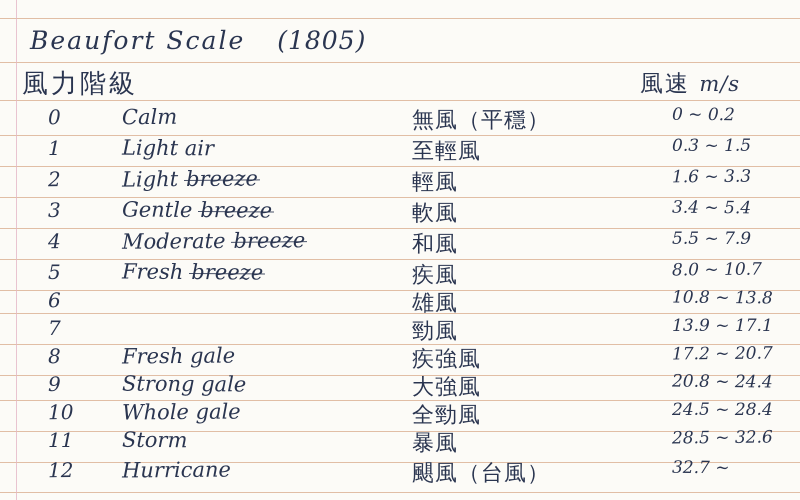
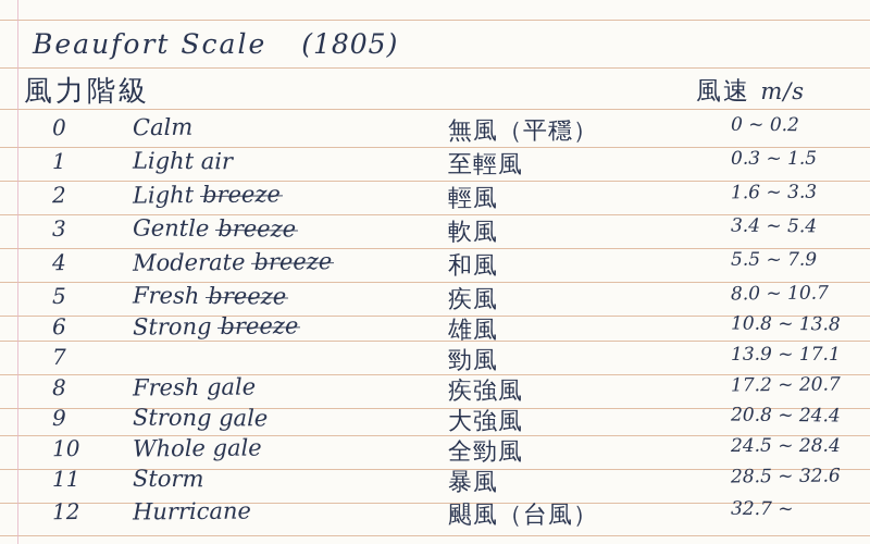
  Beaufort Scale (1805)
  風力階級
  風速 m/s
  0
  Calm
  無風（平穩）
  0 ~ 0.2
  1
  Light air
  至輕風
  0.3 ~ 1.5
  2
  Light breeze
  輕風
  1.6 ~ 3.3
  3
  Gentle breeze
  軟風
  3.4 ~ 5.4
  4
  Moderate breeze
  和風
  5.5 ~ 7.9
  5
  Fresh breeze
  疾風
  8.0 ~ 10.7
  6
+ Strong breeze
  雄風
  10.8 ~ 13.8
  7
  勁風
  13.9 ~ 17.1
  8
  Fresh gale
  疾強風
  17.2 ~ 20.7
  9
  Strong gale
  大強風
  20.8 ~ 24.4
  10
  Whole gale
  全勁風
  24.5 ~ 28.4
  11
  Storm
  暴風
  28.5 ~ 32.6
  12
  Hurricane
  颶風（台風）
  32.7 ~
